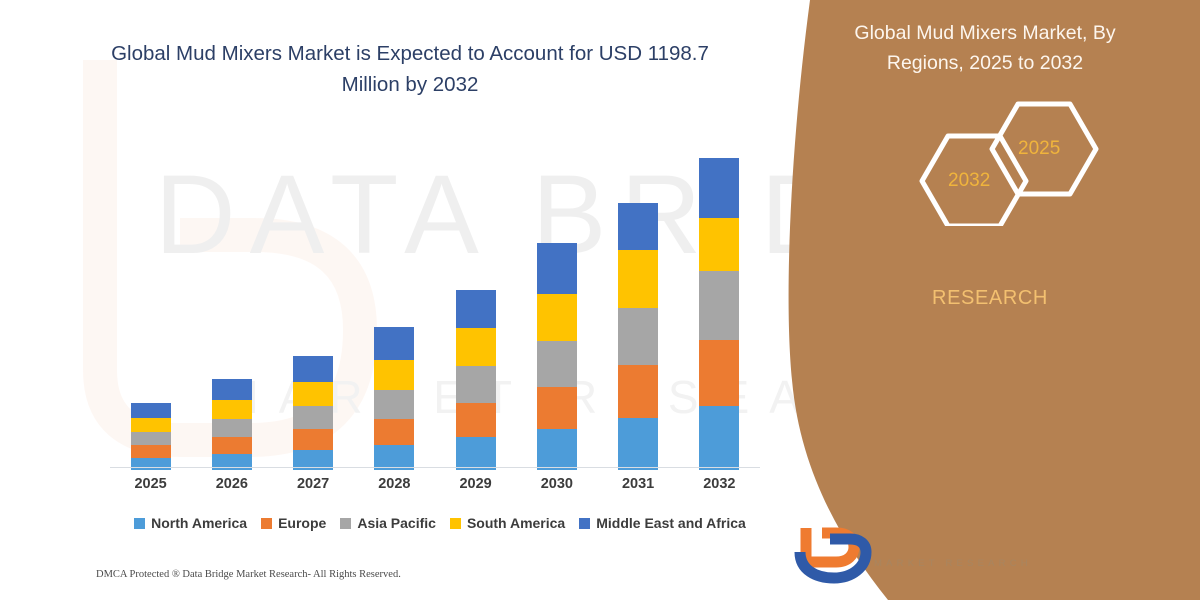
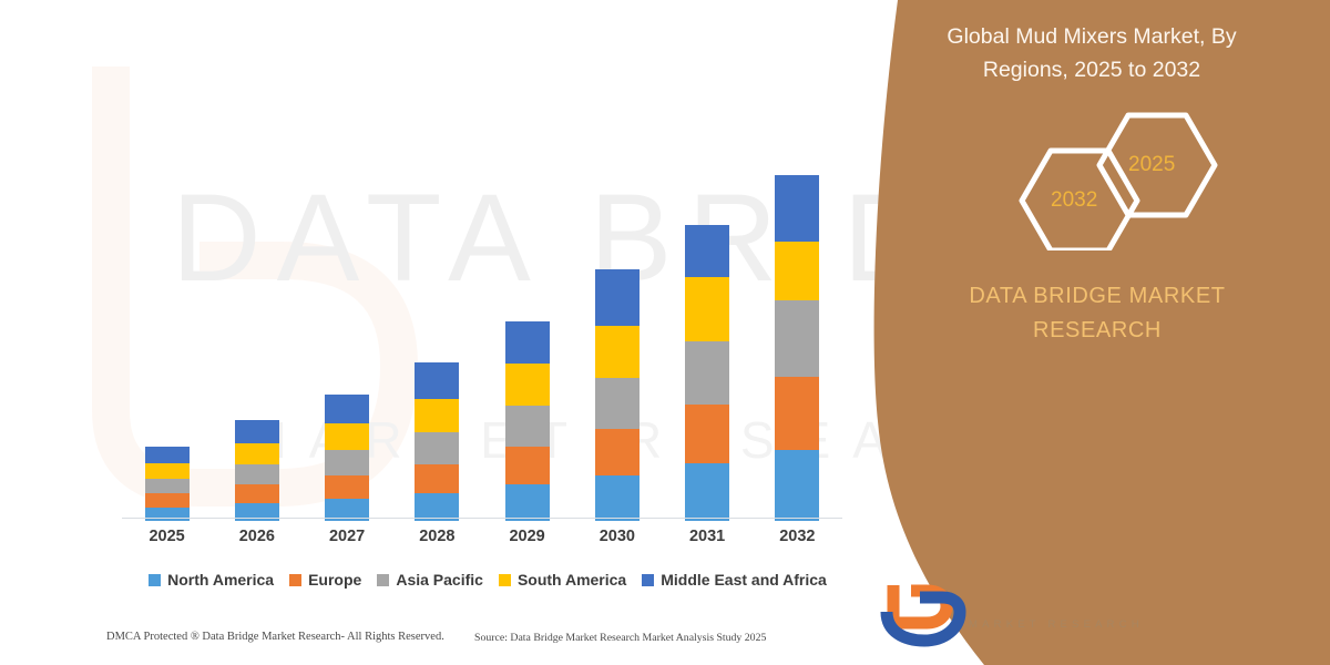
- Global Mud Mixers Market is Expected to Account for USD 1198.7 Million by 2032
  2025
  2026
  2027
  2028
  2029
  2030
  2031
  2032
  North America
  Europe
  Asia Pacific
  South America
  Middle East and Africa
  DMCA Protected ® Data Bridge Market Research- All Rights Reserved.
+ Source: Data Bridge Market Research Market Analysis Study 2025
  Global Mud Mixers Market, By Regions, 2025 to 2032
  2025
  2032
+ DATA BRIDGE MARKET
  RESEARCH
